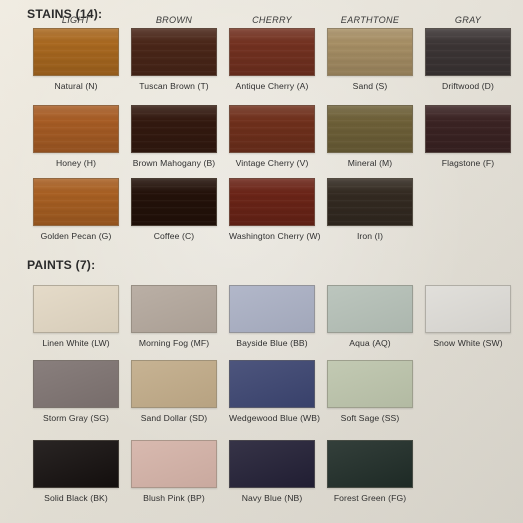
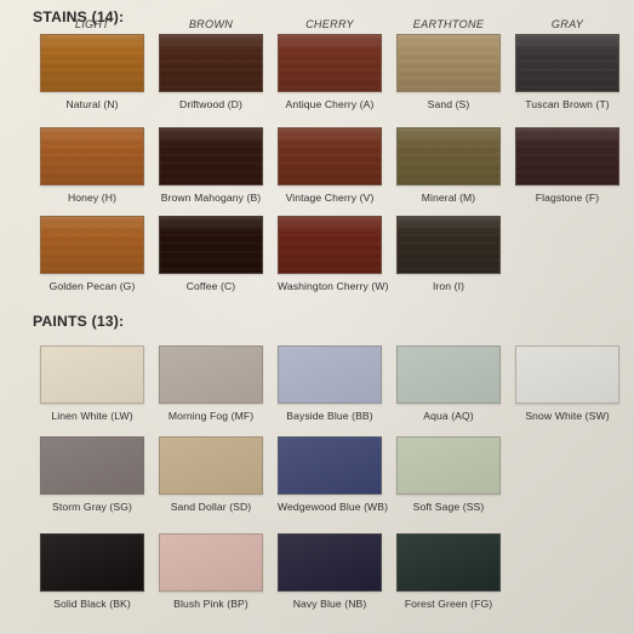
  STAINS (14):
- PAINTS (7):
+ PAINTS (13):
  LIGHT
  BROWN
  CHERRY
  EARTHTONE
  GRAY
  Natural (N)
- Tuscan Brown (T)
+ Driftwood (D)
  Antique Cherry (A)
  Sand (S)
- Driftwood (D)
+ Tuscan Brown (T)
  Honey (H)
  Brown Mahogany (B)
  Vintage Cherry (V)
  Mineral (M)
  Flagstone (F)
  Golden Pecan (G)
  Coffee (C)
  Washington Cherry (W)
  Iron (I)
  Linen White (LW)
  Morning Fog (MF)
  Bayside Blue (BB)
  Aqua (AQ)
  Snow White (SW)
  Storm Gray (SG)
  Sand Dollar (SD)
  Wedgewood Blue (WB)
  Soft Sage (SS)
  Solid Black (BK)
  Blush Pink (BP)
  Navy Blue (NB)
  Forest Green (FG)
